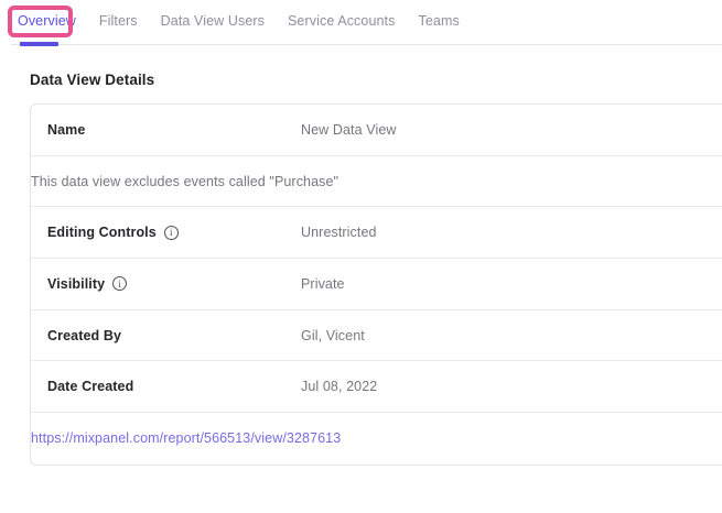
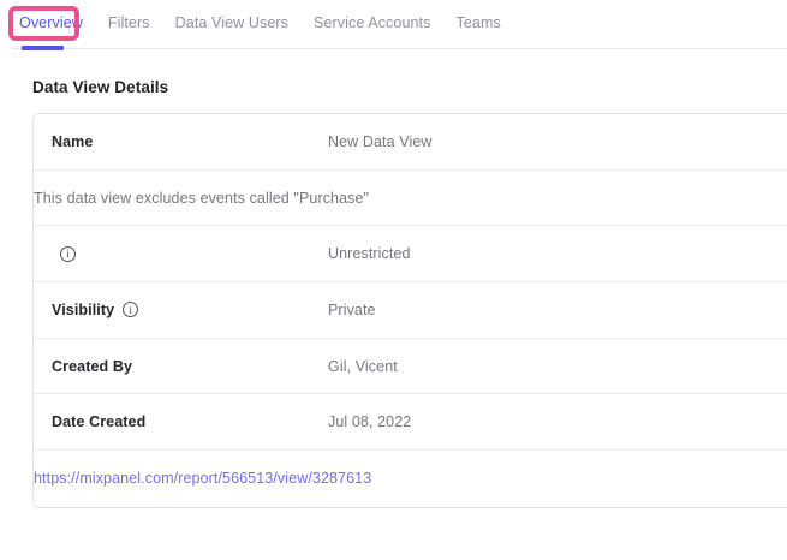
  Overview
  Filters
  Data View Users
  Service Accounts
  Teams
  Data View Details
  Name
  New Data View
  This data view excludes events called "Purchase"
- Editing Controls
  i
  Unrestricted
  Visibility
  i
  Private
  Created By
  Gil, Vicent
  Date Created
  Jul 08, 2022
  https://mixpanel.com/report/566513/view/3287613
